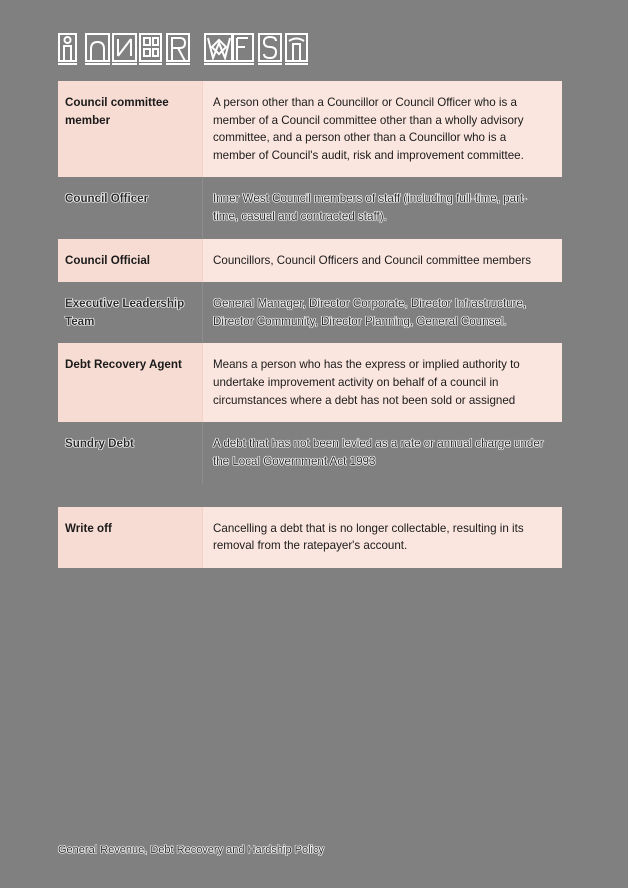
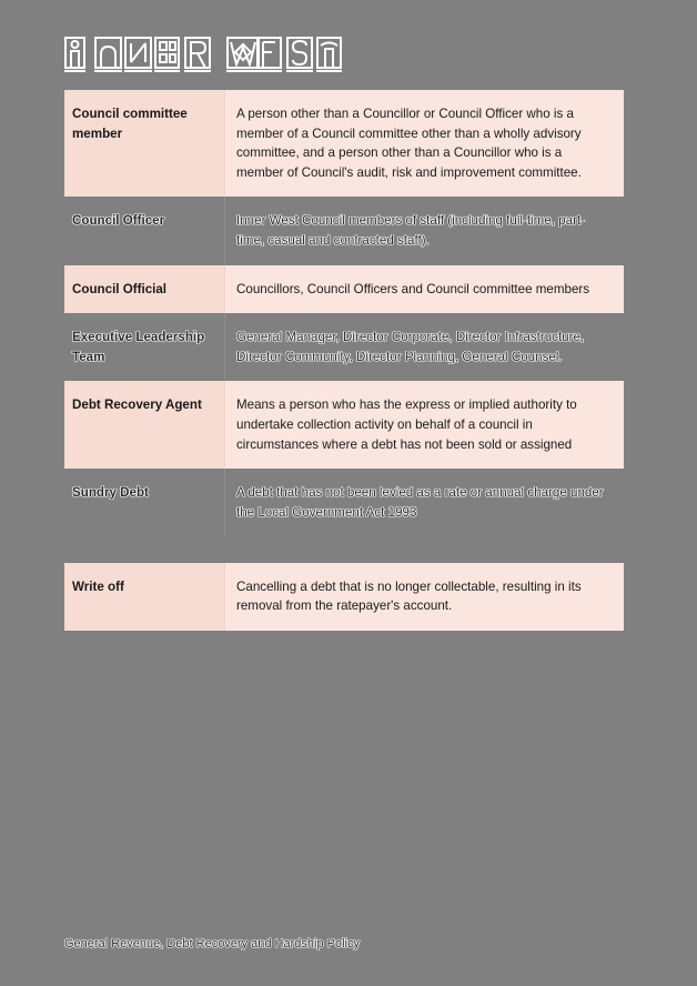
  Council committee member
  A person other than a Councillor or Council Officer who is a member of a Council committee other than a wholly advisory committee, and a person other than a Councillor who is a member of Council's audit, risk and improvement committee.
  Council Officer
  Inner West Council members of staff (including full-time, part-time, casual and contracted staff).
  Council Official
  Councillors, Council Officers and Council committee members
  Executive Leadership Team
  General Manager, Director Corporate, Director Infrastructure, Director Community, Director Planning, General Counsel.
  Debt Recovery Agent
- Means a person who has the express or implied authority to undertake improvement activity on behalf of a council in circumstances where a debt has not been sold or assigned
+ Means a person who has the express or implied authority to undertake collection activity on behalf of a council in circumstances where a debt has not been sold or assigned
  Sundry Debt
  A debt that has not been levied as a rate or annual charge under the Local Government Act 1993
  Write off
  Cancelling a debt that is no longer collectable, resulting in its removal from the ratepayer's account.
  General Revenue, Debt Recovery and Hardship Policy
